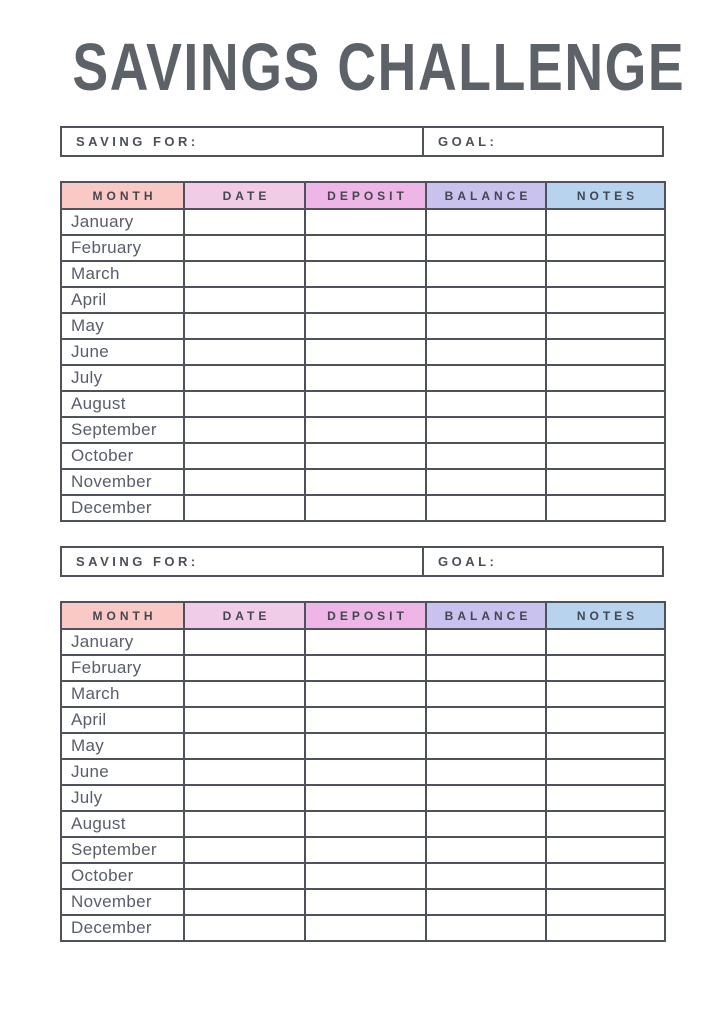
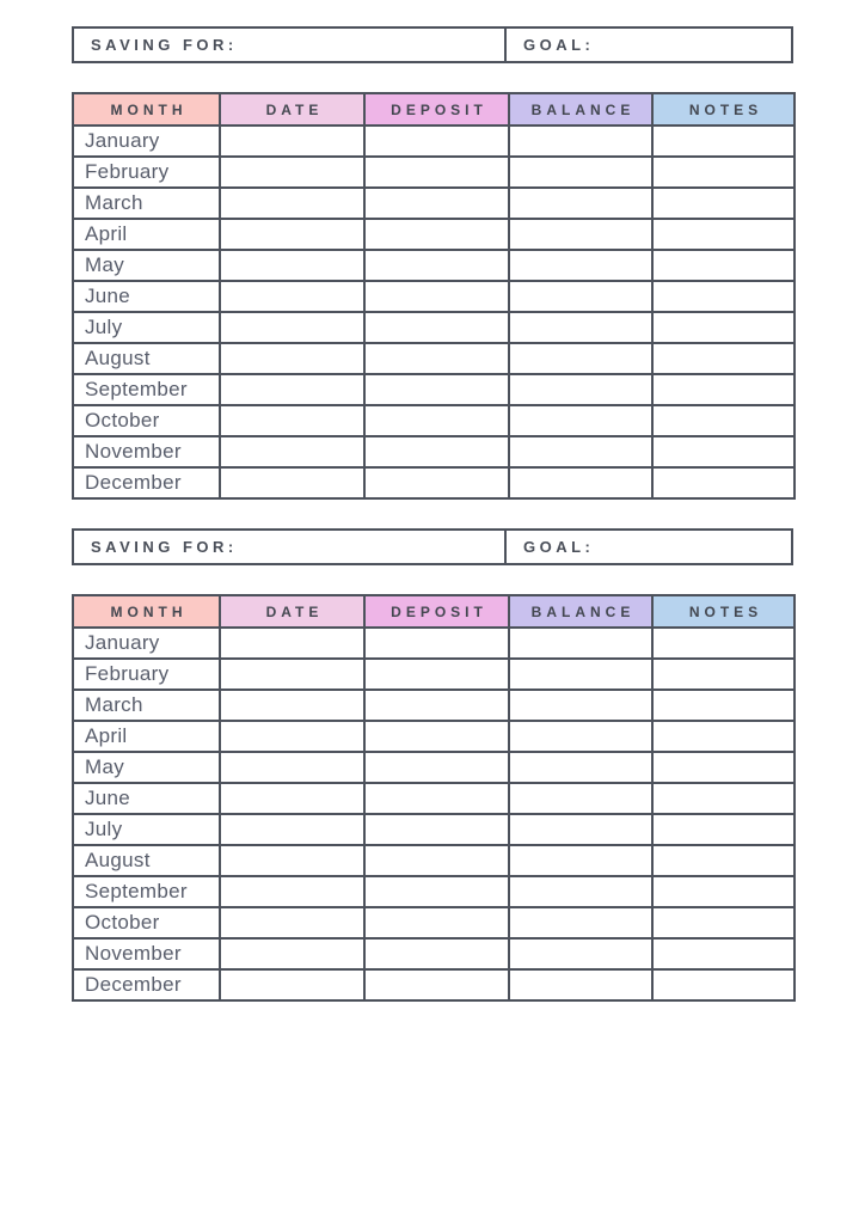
- SAVINGS CHALLENGE
  SAVING FOR:
  GOAL:
  MONTH	DATE	DEPOSIT	BALANCE	NOTES
  January
  February
  March
  April
  May
  June
  July
  August
  September
  October
  November
  December
  SAVING FOR:
  GOAL:
  MONTH	DATE	DEPOSIT	BALANCE	NOTES
  January
  February
  March
  April
  May
  June
  July
  August
  September
  October
  November
  December
